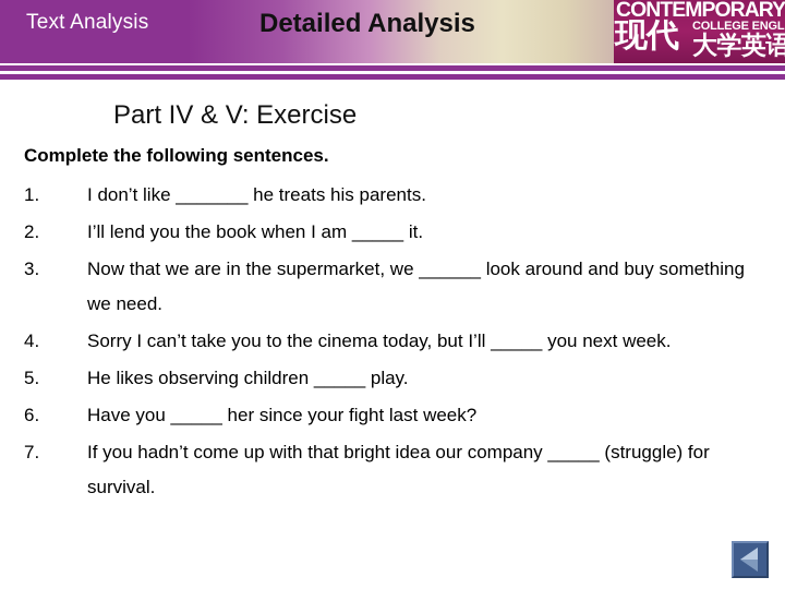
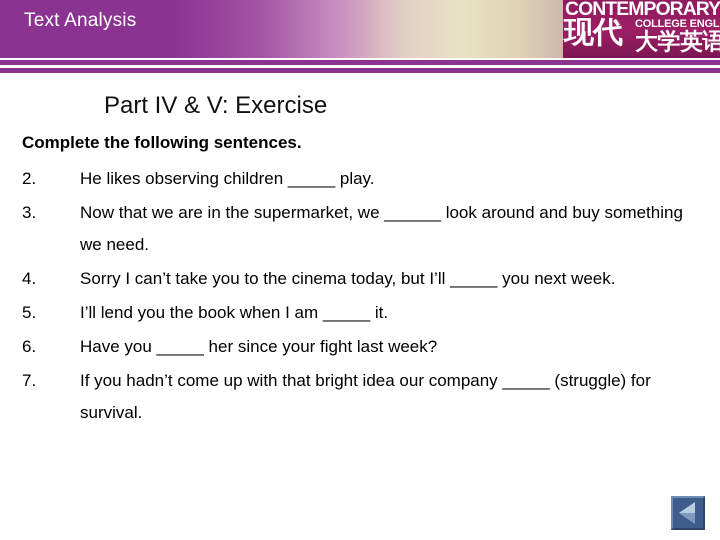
  Text Analysis
- Detailed Analysis
  CONTEMPORARY
  现代
  COLLEGE ENGL
  大学英语
  Part IV & V: Exercise
  Complete the following sentences.
- 1.
- I don’t like _______ he treats his parents.
  2.
- I’ll lend you the book when I am _____ it.
+ He likes observing children _____ play.
  3.
  Now that we are in the supermarket, we ______ look around and buy something we need.
  4.
  Sorry I can’t take you to the cinema today, but I’ll _____ you next week.
  5.
- He likes observing children _____ play.
+ I’ll lend you the book when I am _____ it.
  6.
  Have you _____ her since your fight last week?
  7.
  If you hadn’t come up with that bright idea our company _____ (struggle) for survival.
